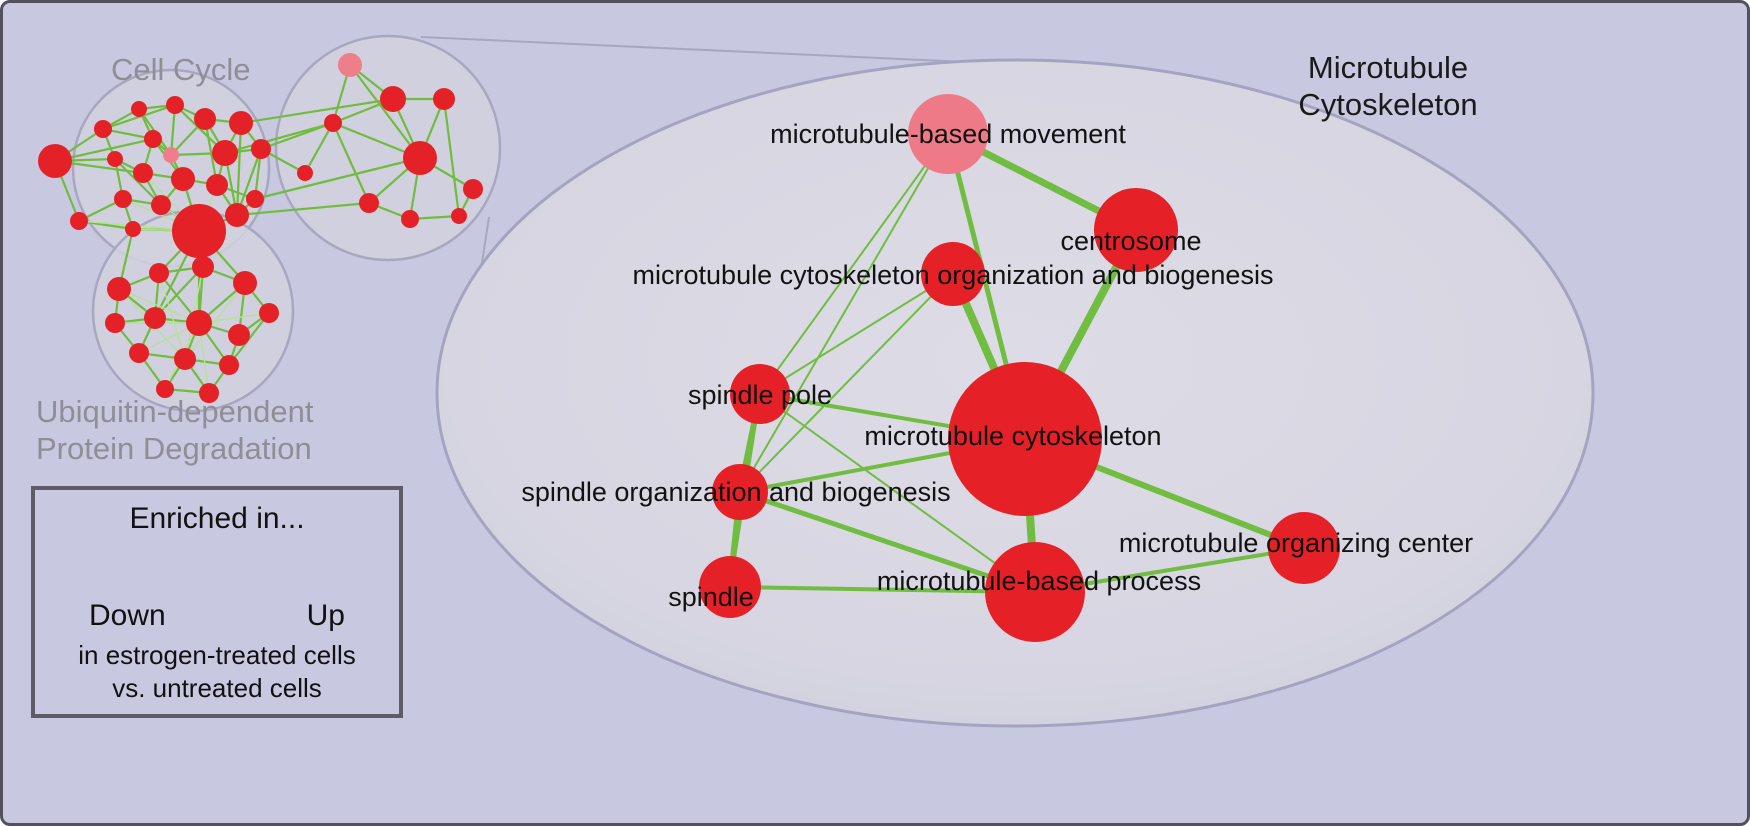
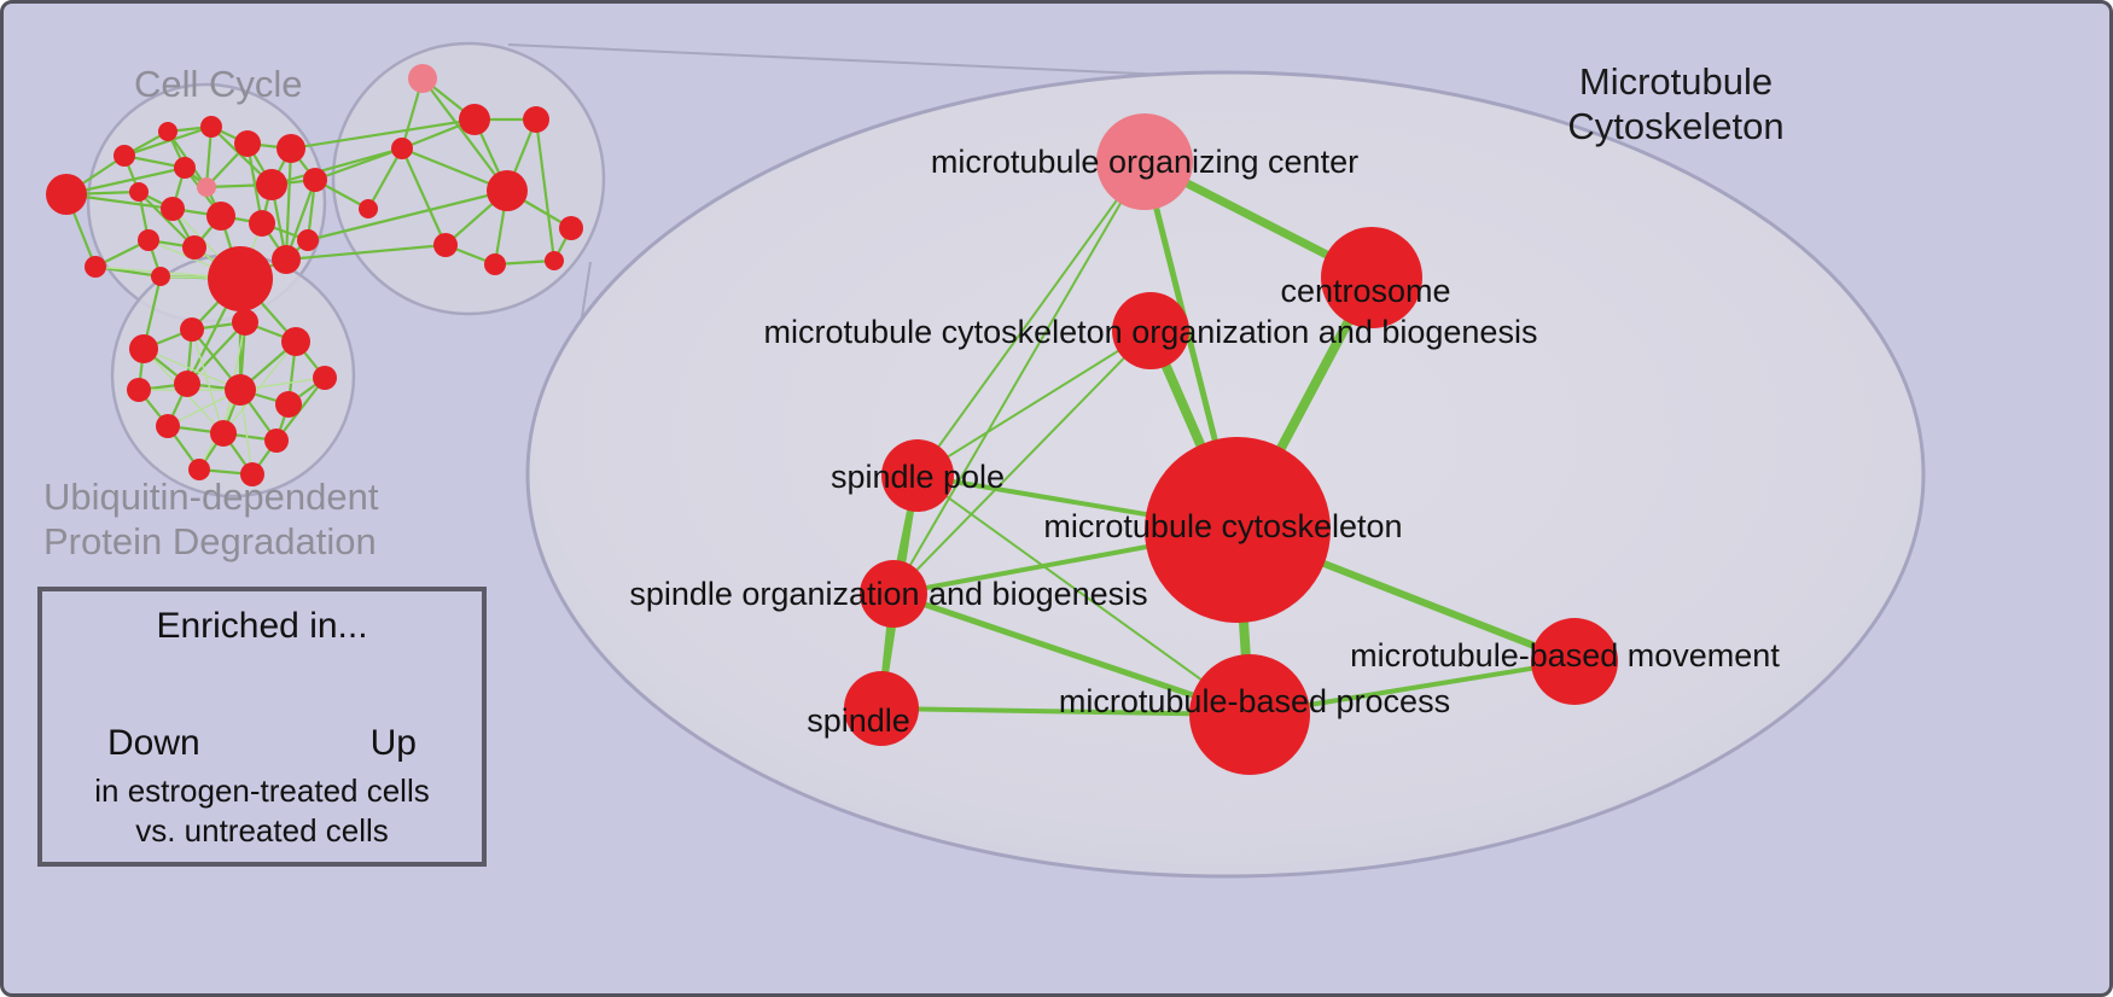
- microtubule-based movement
+ microtubule organizing center
  centrosome
  microtubule cytoskeleton organization and biogenesis
  spindle pole
  microtubule cytoskeleton
  spindle organization and biogenesis
  spindle
  microtubule-based process
- microtubule organizing center
+ microtubule-based movement
  Cell Cycle
  Ubiquitin-dependent
  Protein Degradation
  Microtubule
  Cytoskeleton
  Enriched in...
  Down
  Up
  in estrogen-treated cells
  vs. untreated cells
